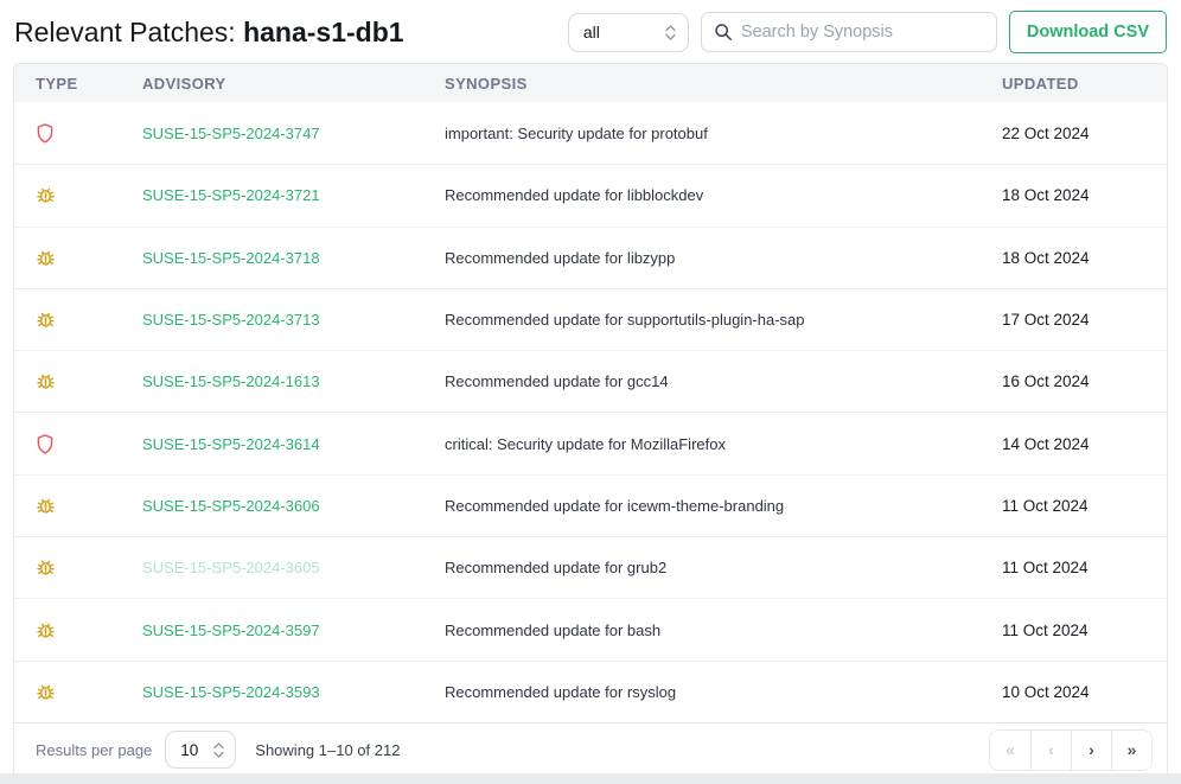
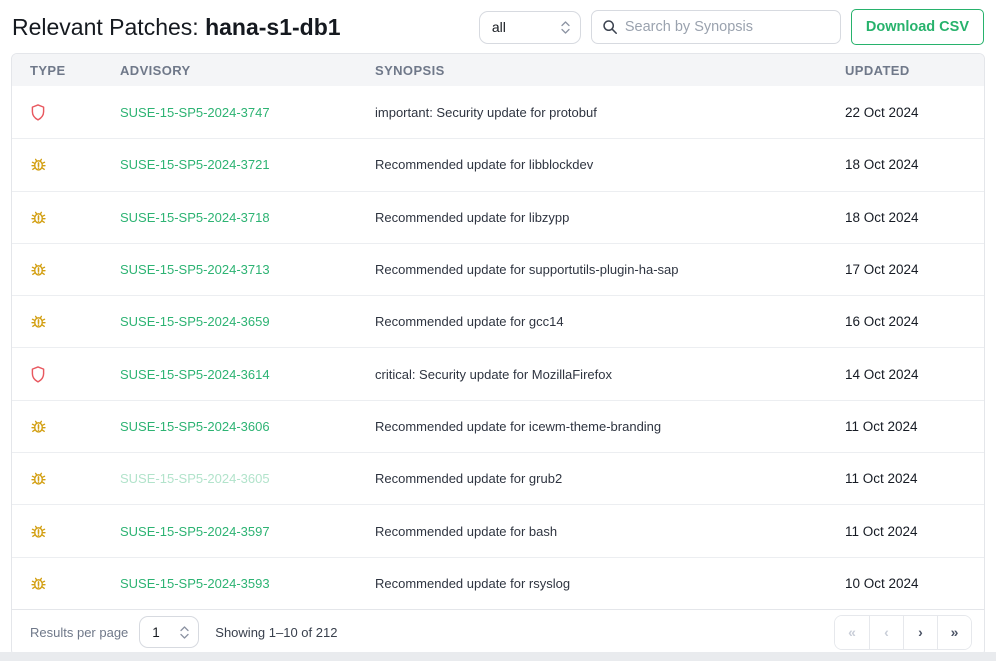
  Relevant Patches: hana-s1-db1
  all
  Search by Synopsis
  Download CSV
  TYPE
  ADVISORY
  SYNOPSIS
  UPDATED
  SUSE-15-SP5-2024-3747
  important: Security update for protobuf
  22 Oct 2024
  SUSE-15-SP5-2024-3721
  Recommended update for libblockdev
  18 Oct 2024
  SUSE-15-SP5-2024-3718
  Recommended update for libzypp
  18 Oct 2024
  SUSE-15-SP5-2024-3713
  Recommended update for supportutils-plugin-ha-sap
  17 Oct 2024
- SUSE-15-SP5-2024-1613
+ SUSE-15-SP5-2024-3659
  Recommended update for gcc14
  16 Oct 2024
  SUSE-15-SP5-2024-3614
  critical: Security update for MozillaFirefox
  14 Oct 2024
  SUSE-15-SP5-2024-3606
  Recommended update for icewm-theme-branding
  11 Oct 2024
  SUSE-15-SP5-2024-3605
  Recommended update for grub2
  11 Oct 2024
  SUSE-15-SP5-2024-3597
  Recommended update for bash
  11 Oct 2024
  SUSE-15-SP5-2024-3593
  Recommended update for rsyslog
  10 Oct 2024
  Results per page
- 10
+ 1
  Showing 1–10 of 212
  «
  ‹
  ›
  »
